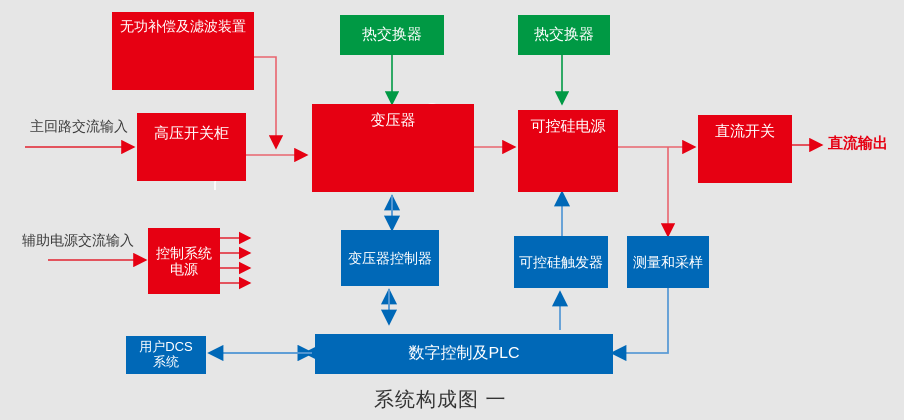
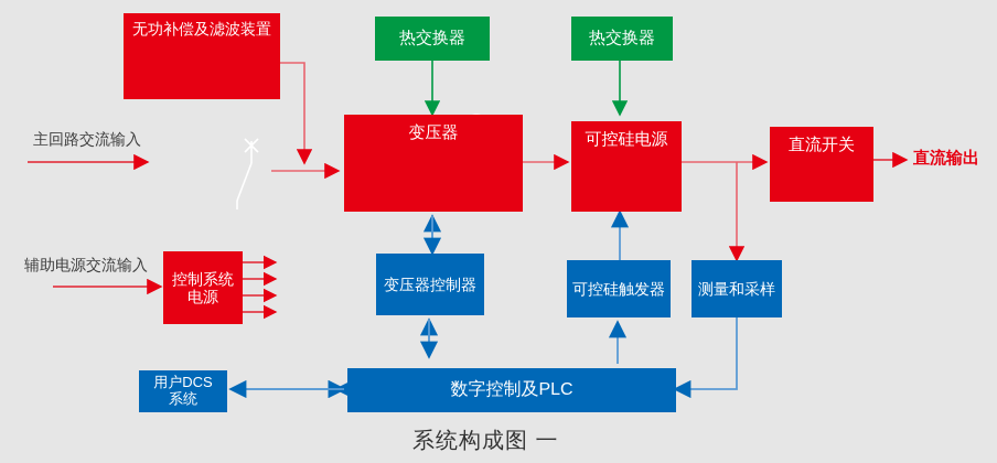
  无功补偿及滤波装置
  热交换器
  热交换器
- 高压开关柜
  变压器
  可控硅电源
  直流开关
  控制系统
  电源
  变压器控制器
  可控硅触发器
  测量和采样
  用户DCS
  系统
  数字控制及PLC
  主回路交流输入
  辅助电源交流输入
  直流输出
  系统构成图 一
